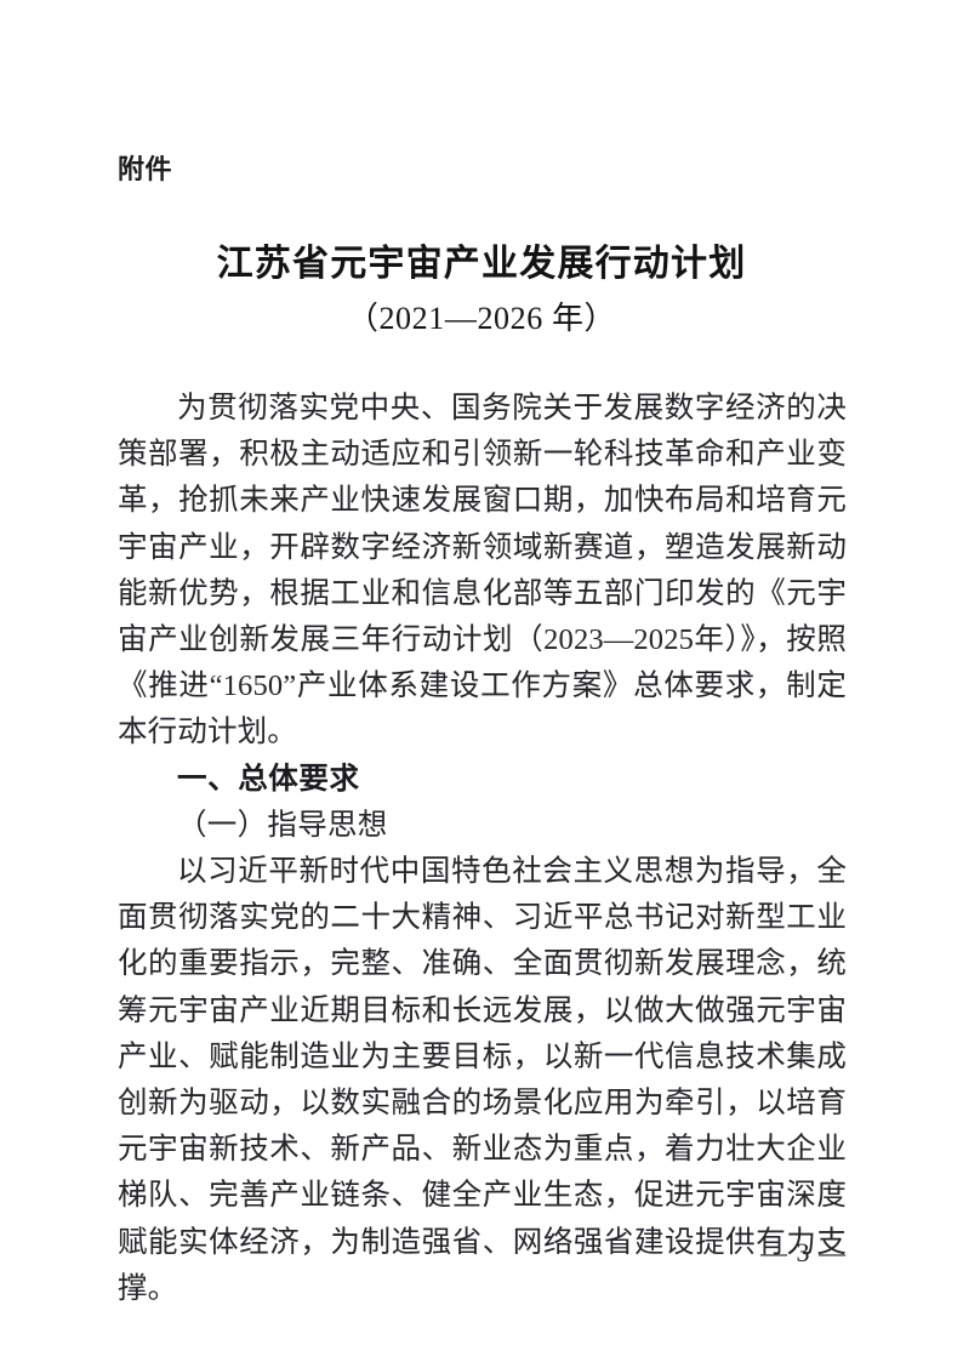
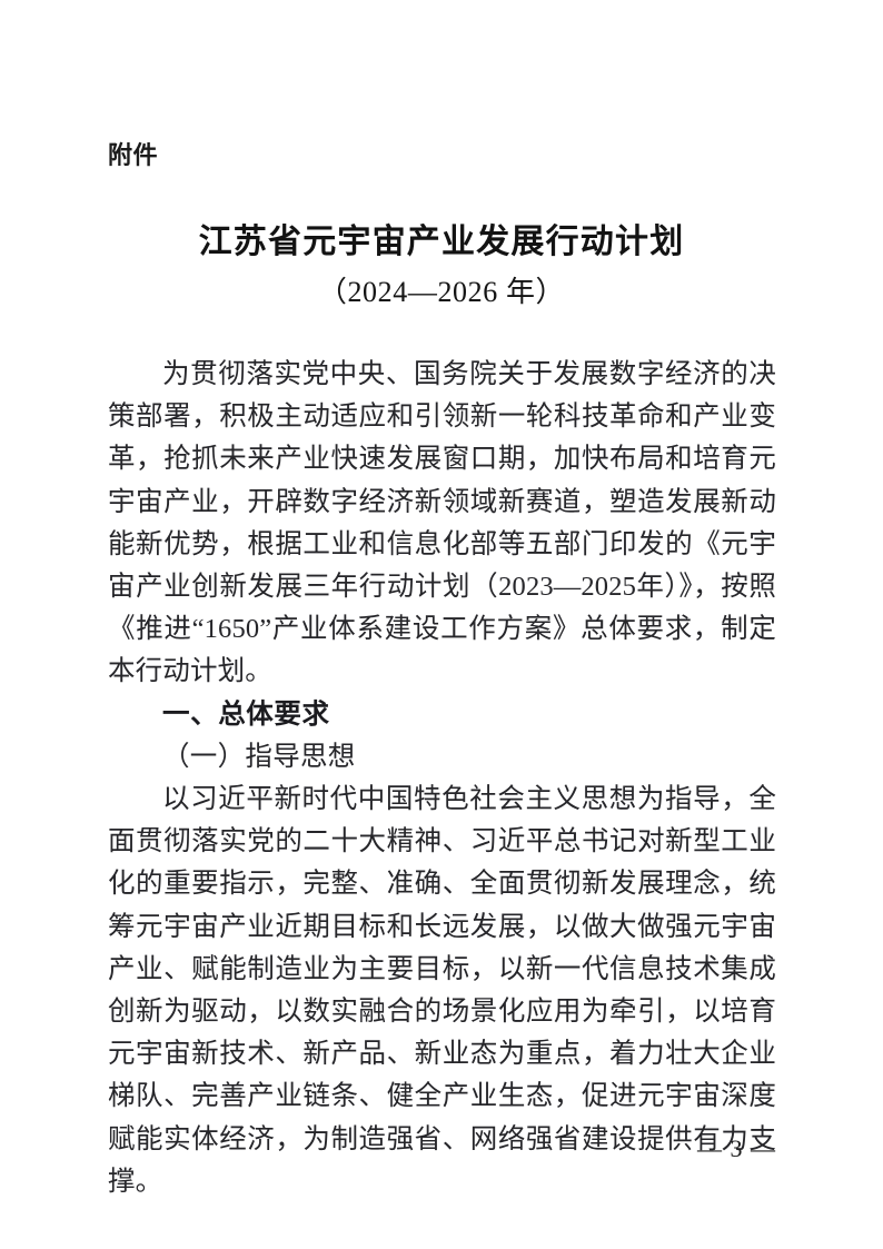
  附件
  江苏省元宇宙产业发展行动计划
- （2021—2026 年）
+ （2024—2026 年）
  为贯彻落实党中央、国务院关于发展数字经济的决策部署，积极主动适应和引领新一轮科技革命和产业变革，抢抓未来产业快速发展窗口期，加快布局和培育元宇宙产业，开辟数字经济新领域新赛道，塑造发展新动能新优势，根据工业和信息化部等五部门印发的《元宇宙产业创新发展三年行动计划（2023—2025年）》，按照《推进“1650”产业体系建设工作方案》总体要求，制定本行动计划。
  一、总体要求
  （一）指导思想
  以习近平新时代中国特色社会主义思想为指导，全面贯彻落实党的二十大精神、习近平总书记对新型工业化的重要指示，完整、准确、全面贯彻新发展理念，统筹元宇宙产业近期目标和长远发展，以做大做强元宇宙产业、赋能制造业为主要目标，以新一代信息技术集成创新为驱动，以数实融合的场景化应用为牵引，以培育元宇宙新技术、新产品、新业态为重点，着力壮大企业梯队、完善产业链条、健全产业生态，促进元宇宙深度赋能实体经济，为制造强省、网络强省建设提供有力支撑。
  — 3 —
